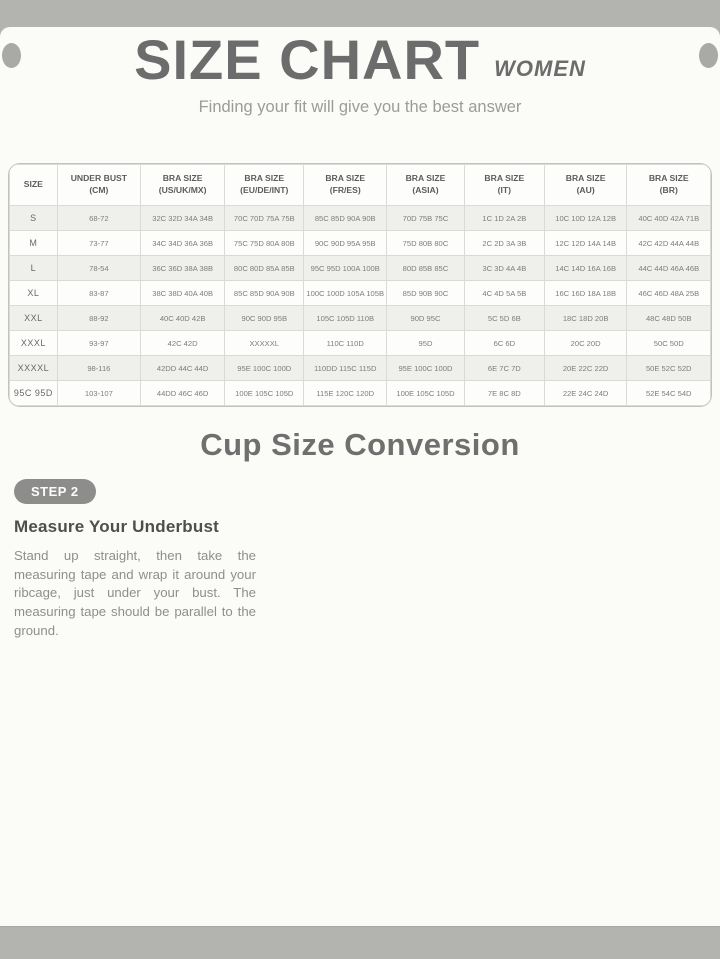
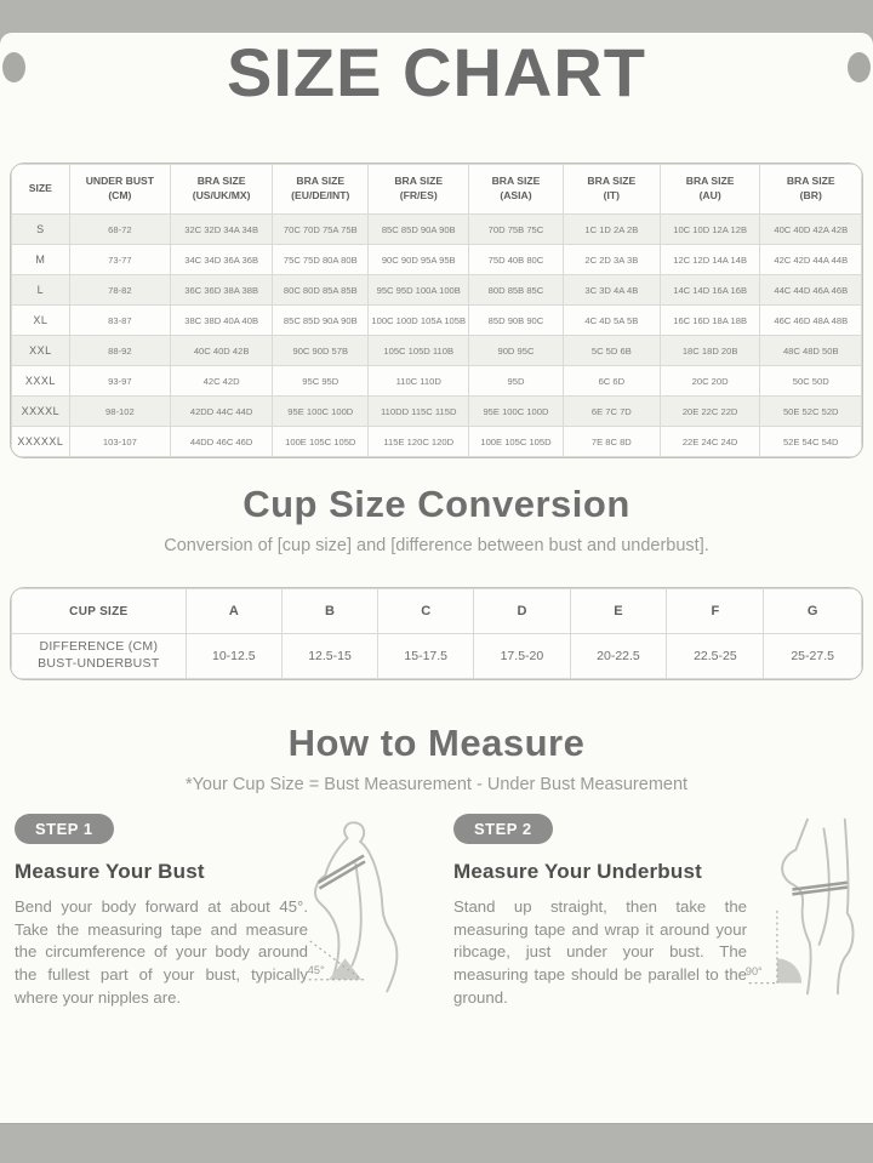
  SIZE CHART
- WOMEN
- Finding your fit will give you the best answer
  SIZE	UNDER BUST (CM)	BRA SIZE (US/UK/MX)	BRA SIZE (EU/DE/INT)	BRA SIZE (FR/ES)	BRA SIZE (ASIA)	BRA SIZE (IT)	BRA SIZE (AU)	BRA SIZE (BR)
- S	68-72	32C 32D 34A 34B	70C 70D 75A 75B	85C 85D 90A 90B	70D 75B 75C	1C 1D 2A 2B	10C 10D 12A 12B	40C 40D 42A 71B
+ S	68-72	32C 32D 34A 34B	70C 70D 75A 75B	85C 85D 90A 90B	70D 75B 75C	1C 1D 2A 2B	10C 10D 12A 12B	40C 40D 42A 42B
- M	73-77	34C 34D 36A 36B	75C 75D 80A 80B	90C 90D 95A 95B	75D 80B 80C	2C 2D 3A 3B	12C 12D 14A 14B	42C 42D 44A 44B
+ M	73-77	34C 34D 36A 36B	75C 75D 80A 80B	90C 90D 95A 95B	75D 40B 80C	2C 2D 3A 3B	12C 12D 14A 14B	42C 42D 44A 44B
- L	78-54	36C 36D 38A 38B	80C 80D 85A 85B	95C 95D 100A 100B	80D 85B 85C	3C 3D 4A 4B	14C 14D 16A 16B	44C 44D 46A 46B
+ L	78-82	36C 36D 38A 38B	80C 80D 85A 85B	95C 95D 100A 100B	80D 85B 85C	3C 3D 4A 4B	14C 14D 16A 16B	44C 44D 46A 46B
- XL	83-87	38C 38D 40A 40B	85C 85D 90A 90B	100C 100D 105A 105B	85D 90B 90C	4C 4D 5A 5B	16C 16D 18A 18B	46C 46D 48A 25B
+ XL	83-87	38C 38D 40A 40B	85C 85D 90A 90B	100C 100D 105A 105B	85D 90B 90C	4C 4D 5A 5B	16C 16D 18A 18B	46C 46D 48A 48B
- XXL	88-92	40C 40D 42B	90C 90D 95B	105C 105D 110B	90D 95C	5C 5D 6B	18C 18D 20B	48C 48D 50B
+ XXL	88-92	40C 40D 42B	90C 90D 57B	105C 105D 110B	90D 95C	5C 5D 6B	18C 18D 20B	48C 48D 50B
- XXXL	93-97	42C 42D	XXXXXL	110C 110D	95D	6C 6D	20C 20D	50C 50D
+ XXXL	93-97	42C 42D	95C 95D	110C 110D	95D	6C 6D	20C 20D	50C 50D
- XXXXL	98-116	42DD 44C 44D	95E 100C 100D	110DD 115C 115D	95E 100C 100D	6E 7C 7D	20E 22C 22D	50E 52C 52D
+ XXXXL	98-102	42DD 44C 44D	95E 100C 100D	110DD 115C 115D	95E 100C 100D	6E 7C 7D	20E 22C 22D	50E 52C 52D
- 95C 95D	103-107	44DD 46C 46D	100E 105C 105D	115E 120C 120D	100E 105C 105D	7E 8C 8D	22E 24C 24D	52E 54C 54D
+ XXXXXL	103-107	44DD 46C 46D	100E 105C 105D	115E 120C 120D	100E 105C 105D	7E 8C 8D	22E 24C 24D	52E 54C 54D
  Cup Size Conversion
+ Conversion of [cup size] and [difference between bust and underbust].
+ CUP SIZE	A	B	C	D	E	F	G
+ DIFFERENCE (CM) BUST-UNDERBUST	10-12.5	12.5-15	15-17.5	17.5-20	20-22.5	22.5-25	25-27.5
+ How to Measure
+ *Your Cup Size = Bust Measurement - Under Bust Measurement
+ STEP 1
+ Measure Your Bust
+ Bend your body forward at about 45°. Take the measuring tape and measure the circumference of your body around the fullest part of your bust, typically where your nipples are.
+ 45°
  STEP 2
  Measure Your Underbust
  Stand up straight, then take the measuring tape and wrap it around your ribcage, just under your bust. The measuring tape should be parallel to the ground.
+ 90°
